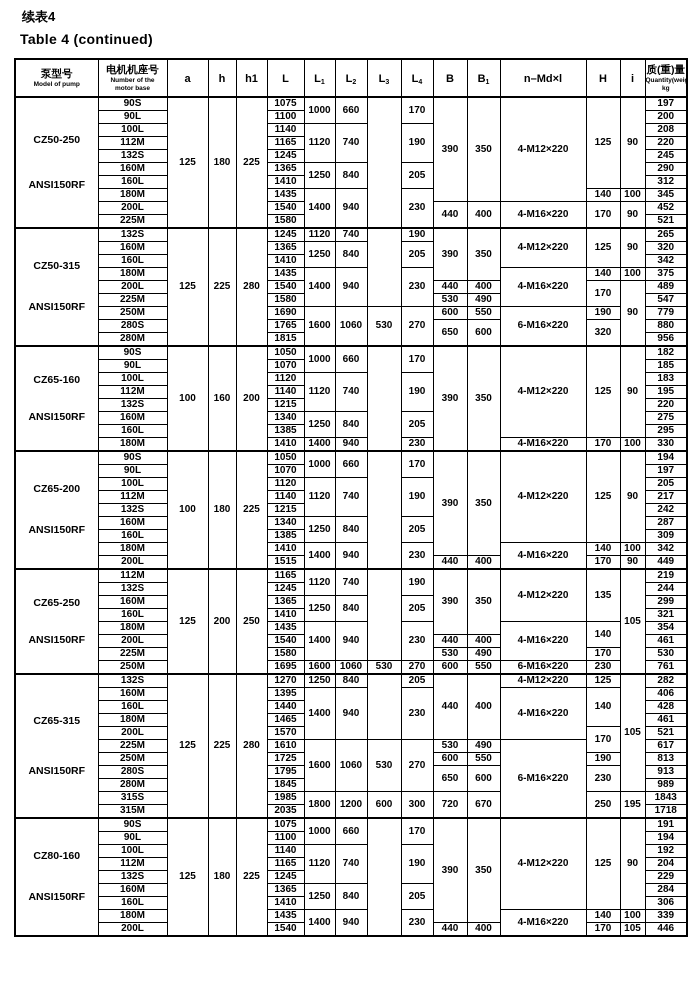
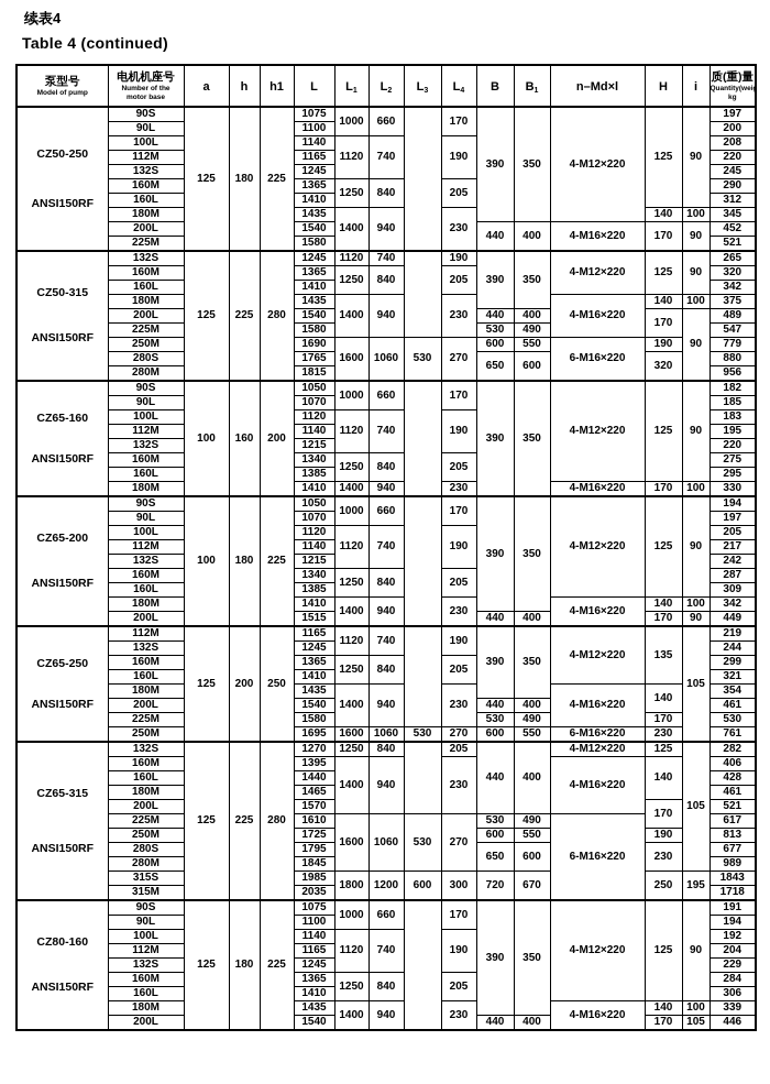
  续表4
  Table 4 (continued)
  CZ50-250ANSI150RF	90S	125	180	225	1075	1000	660		170	390	350	4-M12×220	125	90	197
  90L	1100	200
  100L	1140	1120	740	190	208
  112M	1165	220
  132S	1245	245
  160M	1365	1250	840	205	290
  160L	1410	312
  180M	1435	1400	940	230	140	100	345
  200L	1540	440	400	4-M16×220	170	90	452
  225M	1580	521
  CZ50-315ANSI150RF	132S	125	225	280	1245	1120	740		190	390	350	4-M12×220	125	90	265
  160M	1365	1250	840	205	320
  160L	1410	342
  180M	1435	1400	940	230	4-M16×220	140	100	375
  200L	1540	440	400	170	90	489
  225M	1580	530	490	547
  250M	1690	1600	1060	530	270	600	550	6-M16×220	190	779
  280S	1765	650	600	320	880
  280M	1815	956
  CZ65-160ANSI150RF	90S	100	160	200	1050	1000	660		170	390	350	4-M12×220	125	90	182
  90L	1070	185
  100L	1120	1120	740	190	183
  112M	1140	195
  132S	1215	220
  160M	1340	1250	840	205	275
  160L	1385	295
  180M	1410	1400	940	230	4-M16×220	170	100	330
  CZ65-200ANSI150RF	90S	100	180	225	1050	1000	660		170	390	350	4-M12×220	125	90	194
  90L	1070	197
  100L	1120	1120	740	190	205
  112M	1140	217
  132S	1215	242
  160M	1340	1250	840	205	287
  160L	1385	309
  180M	1410	1400	940	230	4-M16×220	140	100	342
  200L	1515	440	400	170	90	449
  CZ65-250ANSI150RF	112M	125	200	250	1165	1120	740		190	390	350	4-M12×220	135	105	219
  132S	1245	244
  160M	1365	1250	840	205	299
  160L	1410	321
  180M	1435	1400	940	230	4-M16×220	140	354
  200L	1540	440	400	461
  225M	1580	530	490	170	530
  250M	1695	1600	1060	530	270	600	550	6-M16×220	230	761
  CZ65-315ANSI150RF	132S	125	225	280	1270	1250	840		205	440	400	4-M12×220	125	105	282
  160M	1395	1400	940	230	4-M16×220	140	406
  160L	1440	428
  180M	1465	461
  200L	1570	170	521
  225M	1610	1600	1060	530	270	530	490	6-M16×220	617
  250M	1725	600	550	190	813
- 280S	1795	650	600	230	913
+ 280S	1795	650	600	230	677
  280M	1845	989
  315S	1985	1800	1200	600	300	720	670	250	195	1843
  315M	2035	1718
  CZ80-160ANSI150RF	90S	125	180	225	1075	1000	660		170	390	350	4-M12×220	125	90	191
  90L	1100	194
  100L	1140	1120	740	190	192
  112M	1165	204
  132S	1245	229
  160M	1365	1250	840	205	284
  160L	1410	306
  180M	1435	1400	940	230	4-M16×220	140	100	339
  200L	1540	440	400	170	105	446
